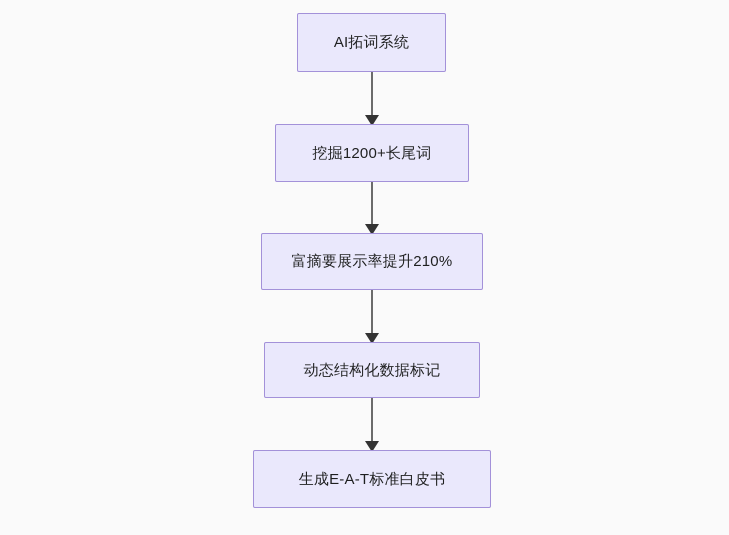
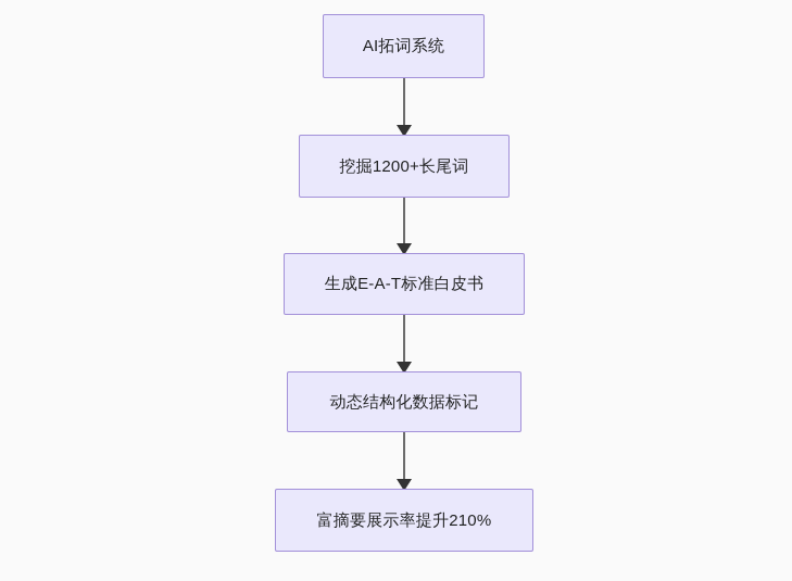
  AI拓词系统
  挖掘1200+长尾词
- 富摘要展示率提升210%
+ 生成E-A-T标准白皮书
  动态结构化数据标记
- 生成E-A-T标准白皮书
+ 富摘要展示率提升210%
